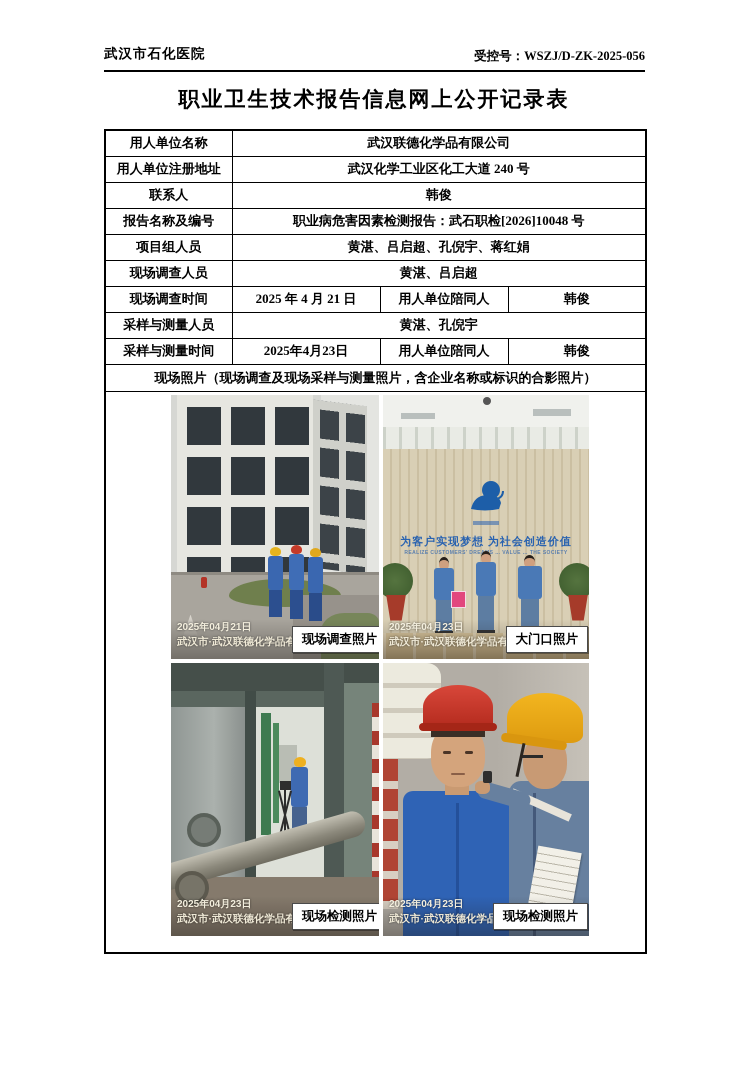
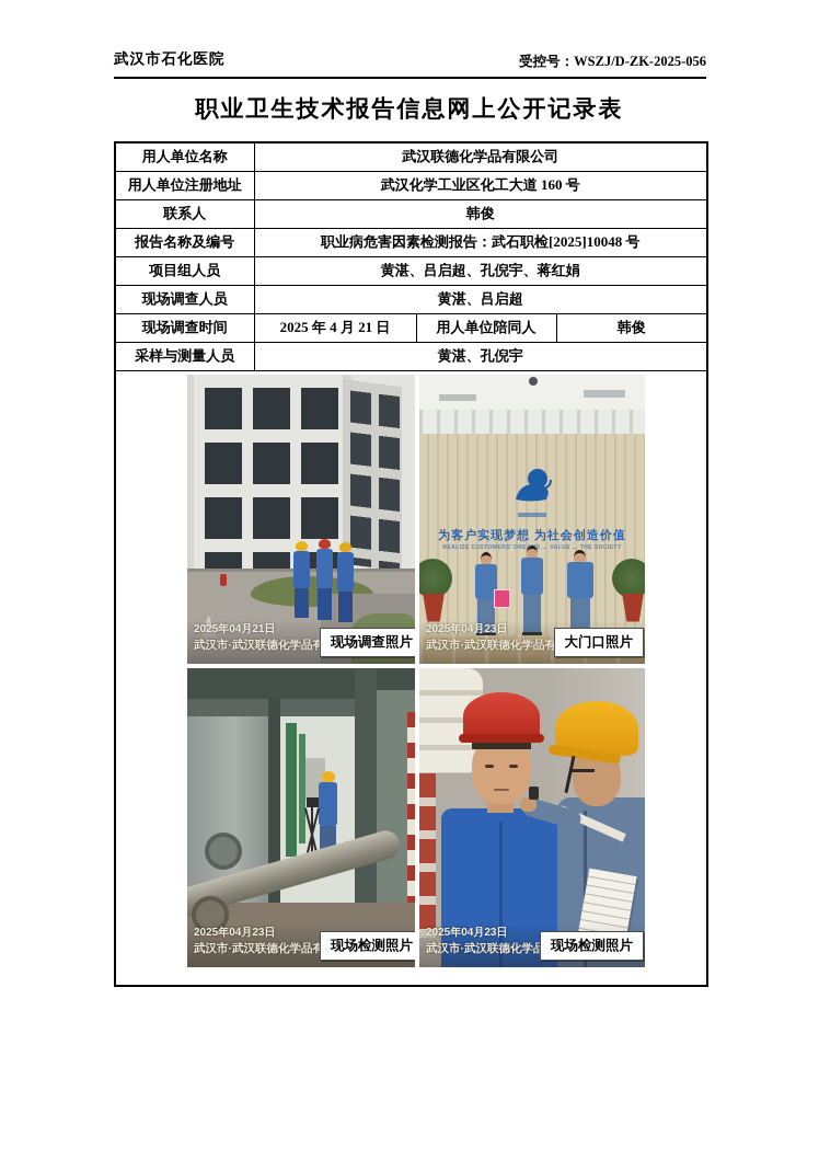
  武汉市石化医院
  受控号：WSZJ/D-ZK-2025-056
  职业卫生技术报告信息网上公开记录表
  用人单位名称	武汉联德化学品有限公司
- 用人单位注册地址	武汉化学工业区化工大道 240 号
+ 用人单位注册地址	武汉化学工业区化工大道 160 号
  联系人	韩俊
- 报告名称及编号	职业病危害因素检测报告：武石职检[2026]10048 号
+ 报告名称及编号	职业病危害因素检测报告：武石职检[2025]10048 号
  项目组人员	黄湛、吕启超、孔倪宇、蒋红娟
  现场调查人员	黄湛、吕启超
  现场调查时间	2025 年 4 月 21 日	用人单位陪同人	韩俊
  采样与测量人员	黄湛、孔倪宇
- 采样与测量时间	2025年4月23日	用人单位陪同人	韩俊
- 现场照片（现场调查及现场采样与测量照片，含企业名称或标识的合影照片）
  2025年04月21日 武汉市·武汉联德化学品有 现场调查照片 为客户实现梦想 为社会创造价值 2025年04月23日 武汉市·武汉联德化学品有 大门口照片 2025年04月23日 武汉市·武汉联德化学品有 现场检测照片 2025年04月23日 武汉市·武汉联德化学 现场检测照片
